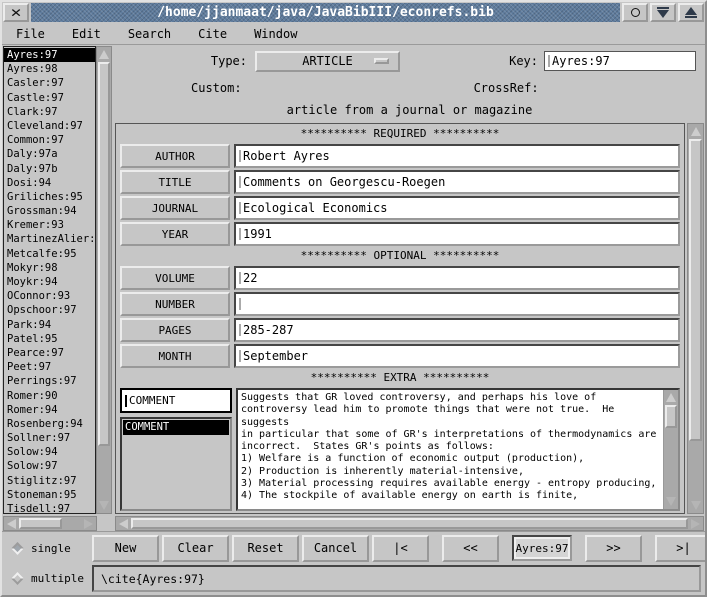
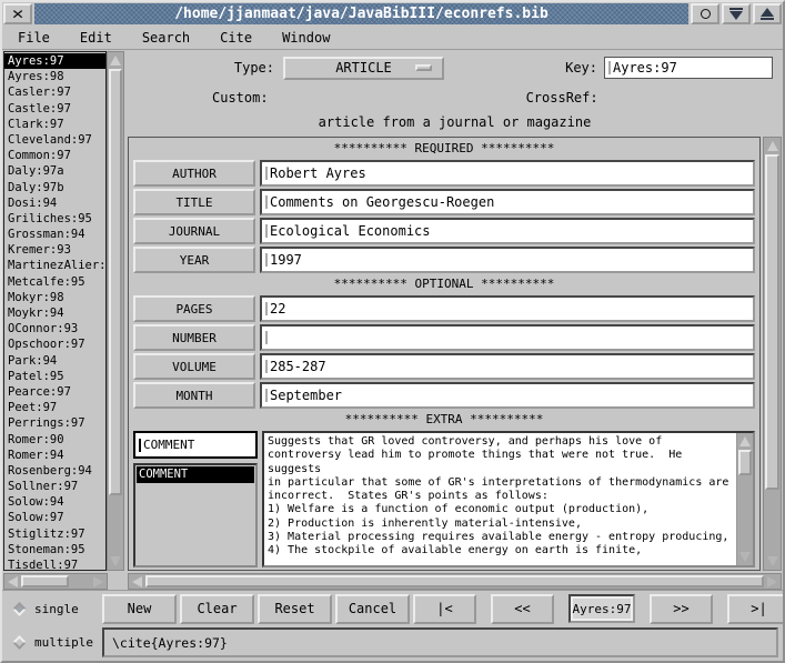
  ✕
  /home/jjanmaat/java/JavaBibIII/econrefs.bib
  File
  Edit
  Search
  Cite
  Window
  Ayres:97
  Ayres:98
  Casler:97
  Castle:97
  Clark:97
  Cleveland:97
  Common:97
  Daly:97a
  Daly:97b
  Dosi:94
  Griliches:95
  Grossman:94
  Kremer:93
  MartinezAlier:
  Metcalfe:95
  Mokyr:98
  Moykr:94
  OConnor:93
  Opschoor:97
  Park:94
  Patel:95
  Pearce:97
  Peet:97
  Perrings:97
  Romer:90
  Romer:94
  Rosenberg:94
  Sollner:97
  Solow:94
  Solow:97
  Stiglitz:97
  Stoneman:95
  Tisdell:97
  Type:
  ARTICLE
  Key:
  Ayres:97
  Custom:
  CrossRef:
  article from a journal or magazine
  ********** REQUIRED **********
  AUTHOR
  Robert Ayres
  TITLE
  Comments on Georgescu-Roegen
  JOURNAL
  Ecological Economics
  YEAR
- 1991
+ 1997
  ********** OPTIONAL **********
- VOLUME
+ PAGES
  22
  NUMBER
- PAGES
+ VOLUME
  285-287
  MONTH
  September
  ********** EXTRA **********
  COMMENT
  COMMENT
  Suggests that GR loved controversy, and perhaps his love of
  controversy lead him to promote things that were not true. He suggests
  in particular that some of GR's interpretations of thermodynamics are
  incorrect. States GR's points as follows:
  1) Welfare is a function of economic output (production),
  2) Production is inherently material-intensive,
  3) Material processing requires available energy - entropy producing,
  4) The stockpile of available energy on earth is finite,
  single
  New
  Clear
  Reset
  Cancel
  |<
  <<
  Ayres:97
  >>
  >|
  multiple
  \cite{Ayres:97}
